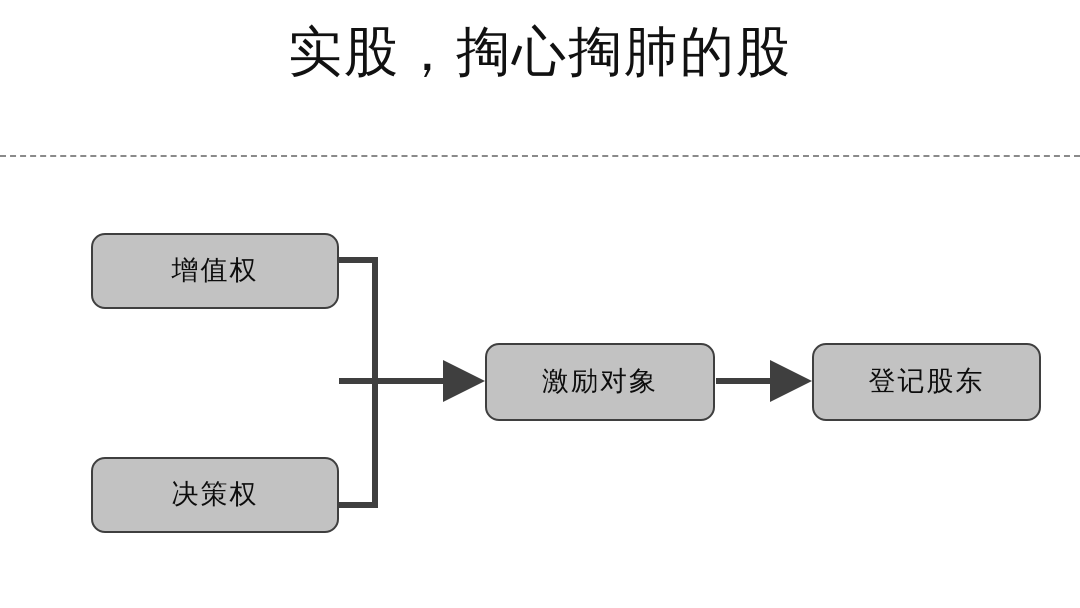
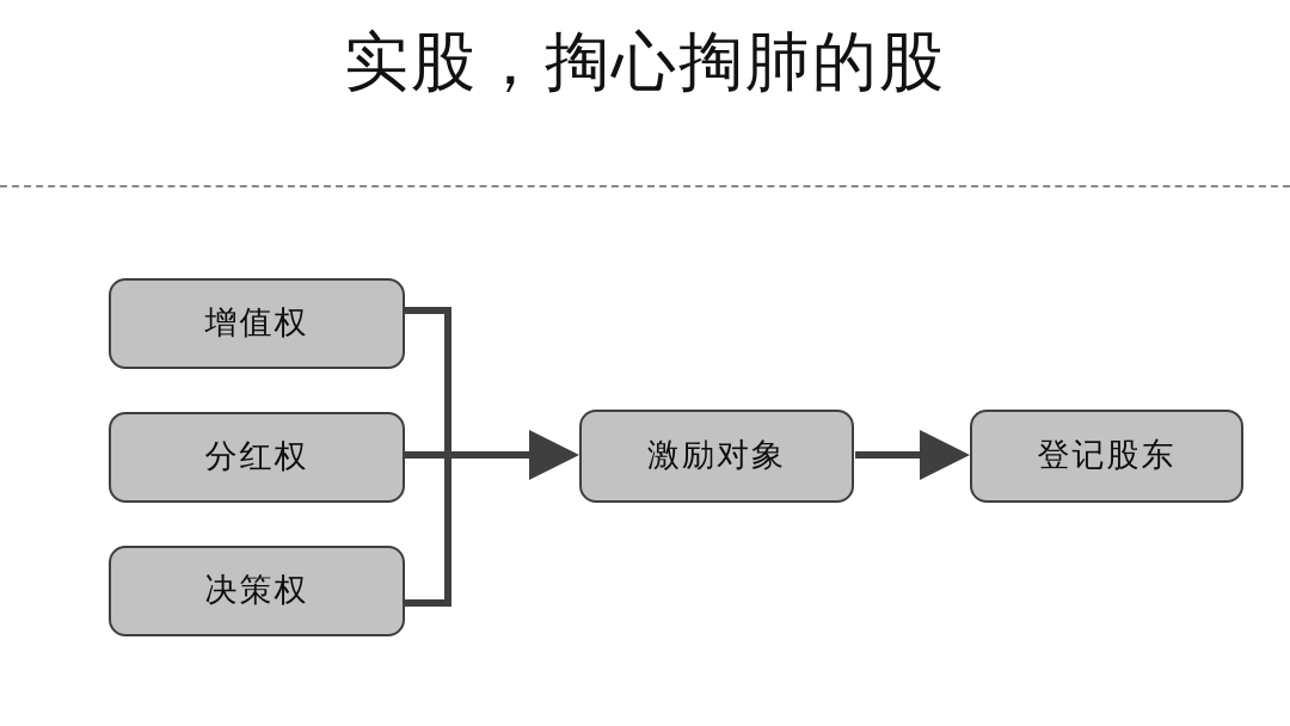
  实股，掏心掏肺的股
  增值权
+ 分红权
  决策权
  激励对象
  登记股东
